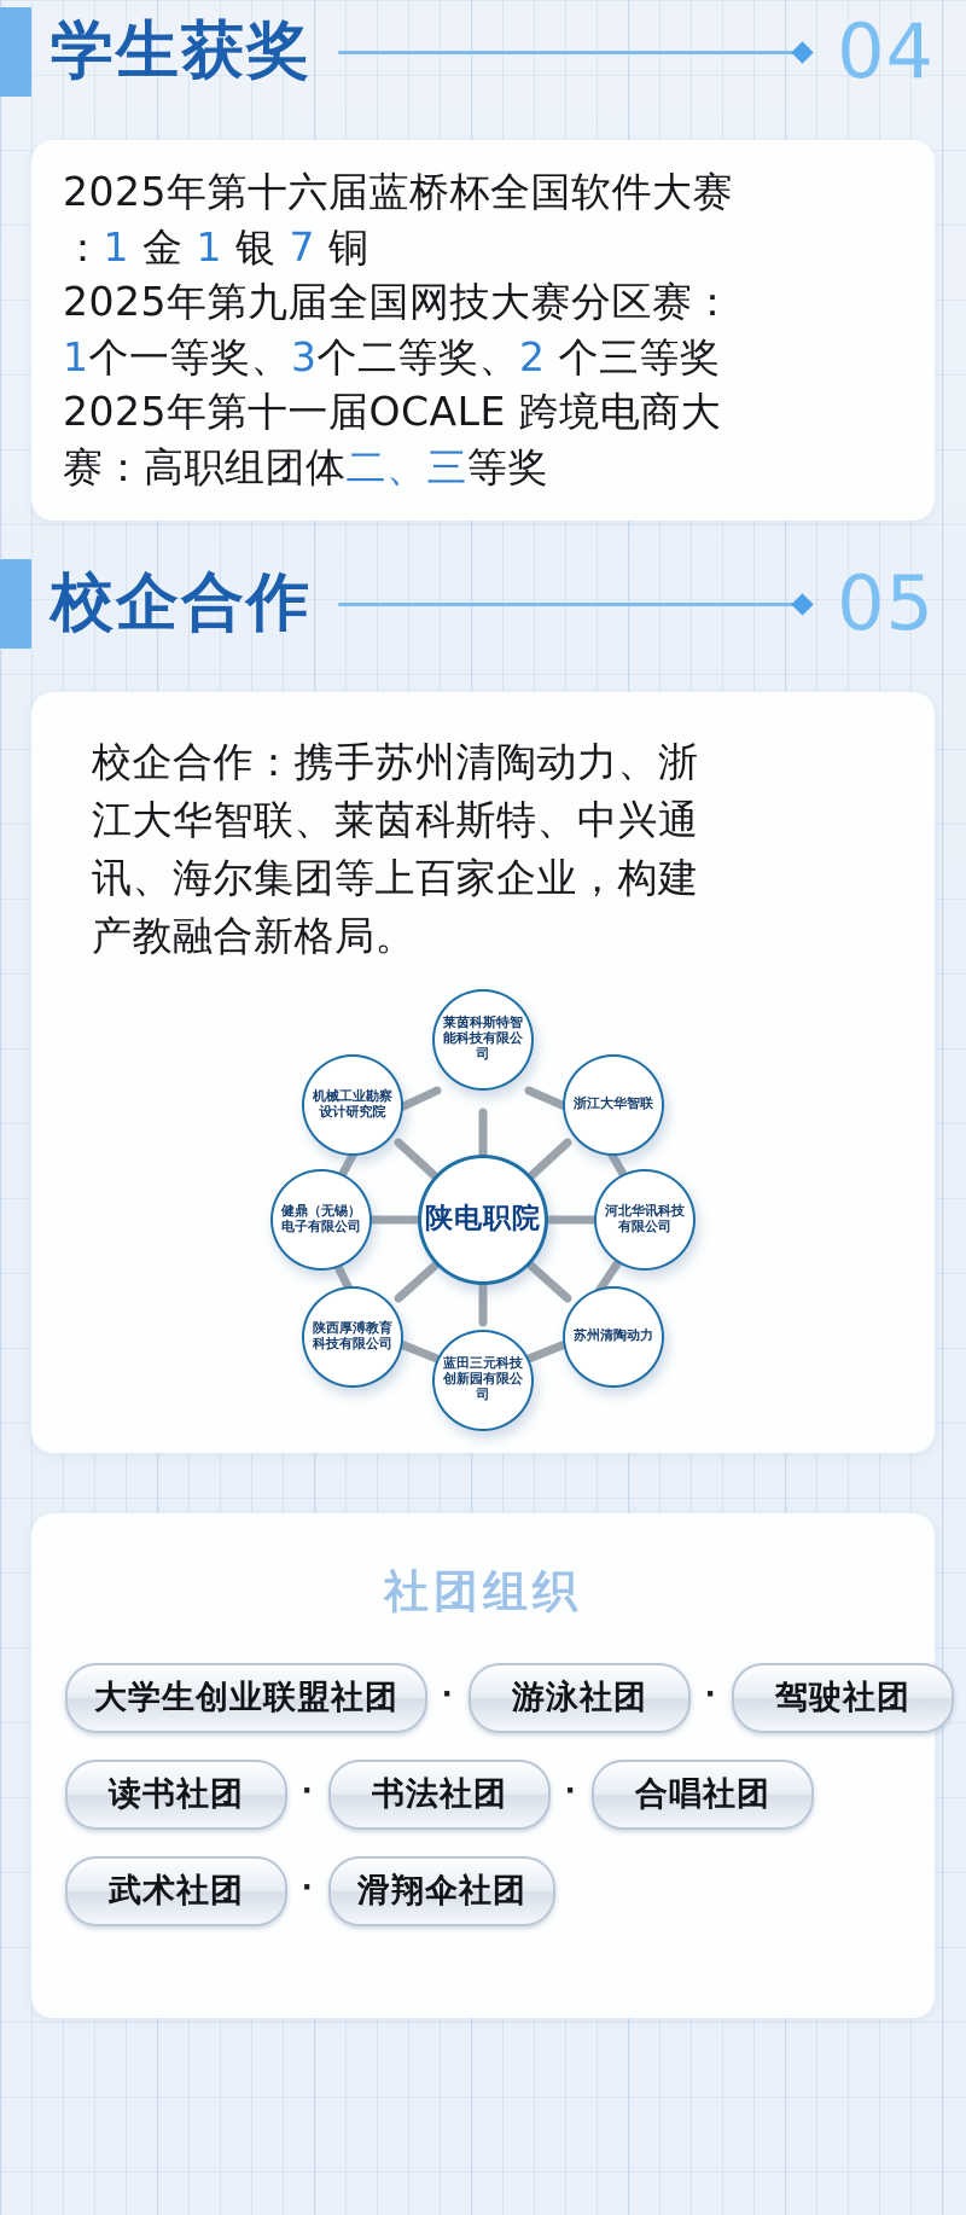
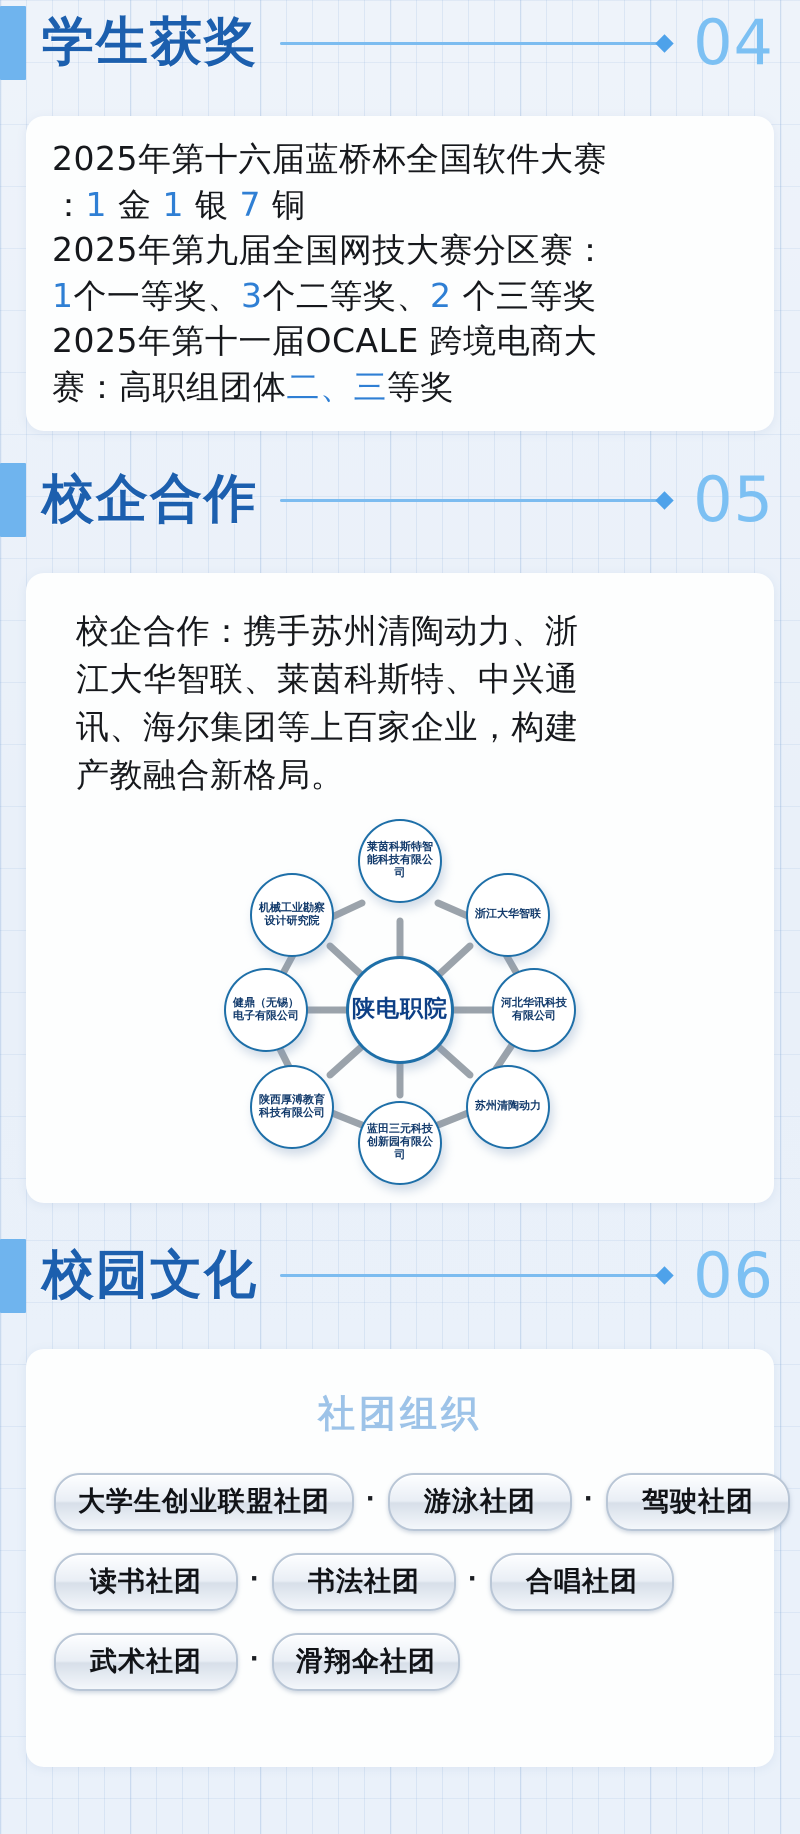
  学生获奖
  04
  2025年第十六届蓝桥杯全国软件大赛
  ：1 金 1 银 7 铜
  2025年第九届全国网技大赛分区赛：
  1个一等奖、3个二等奖、2 个三等奖
  2025年第十一届OCALE 跨境电商大
  赛：高职组团体二、三等奖
  校企合作
  05
  校企合作：携手苏州清陶动力、浙
  江大华智联、莱茵科斯特、中兴通
  讯、海尔集团等上百家企业，构建
  产教融合新格局。
  莱茵科斯特智能科技有限公司
  浙江大华智联
  河北华讯科技有限公司
  苏州清陶动力
  蓝田三元科技创新园有限公司
  陕西厚溥教育科技有限公司
  健鼎（无锡）电子有限公司
  机械工业勘察设计研究院
  陕电职院
+ 校园文化
+ 06
  社团组织
  大学生创业联盟社团
  ·
  游泳社团
  ·
  驾驶社团
  读书社团
  ·
  书法社团
  ·
  合唱社团
  武术社团
  ·
  滑翔伞社团
